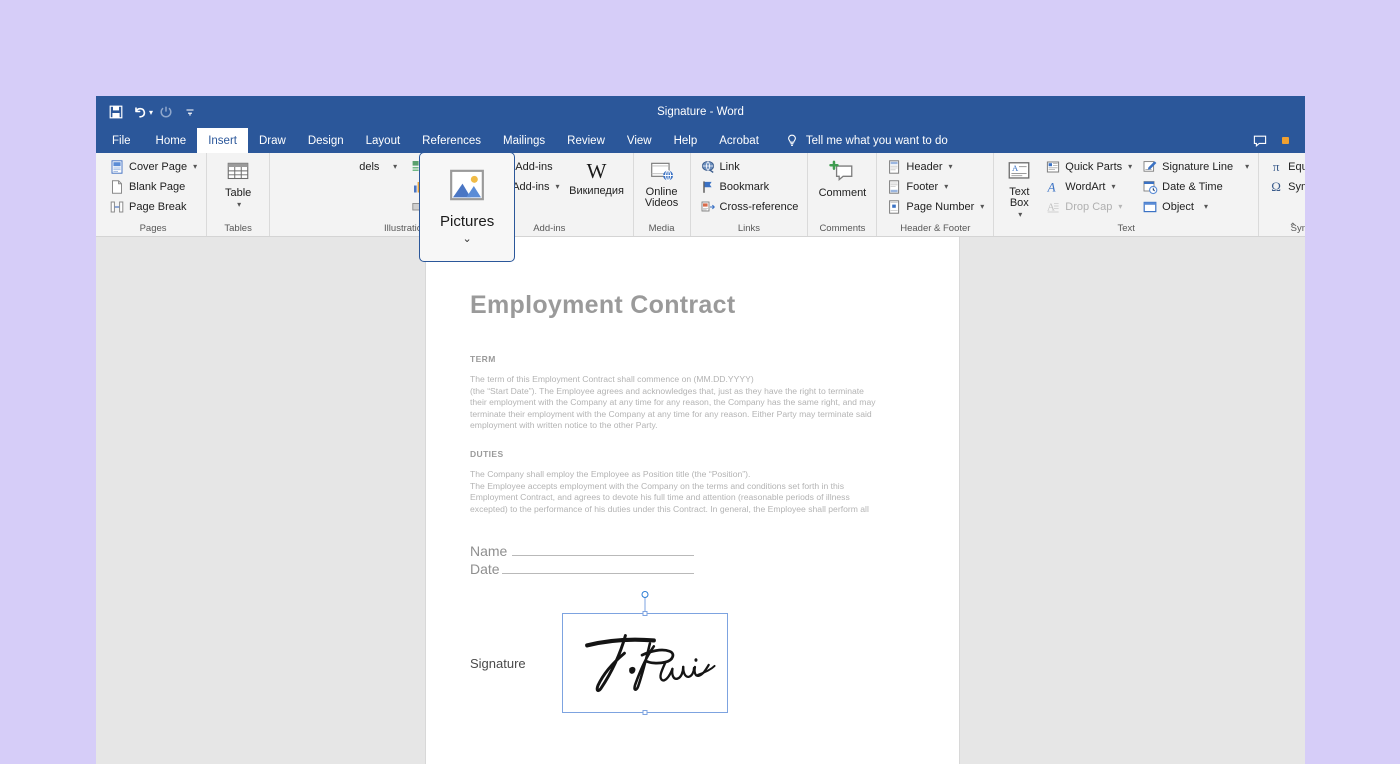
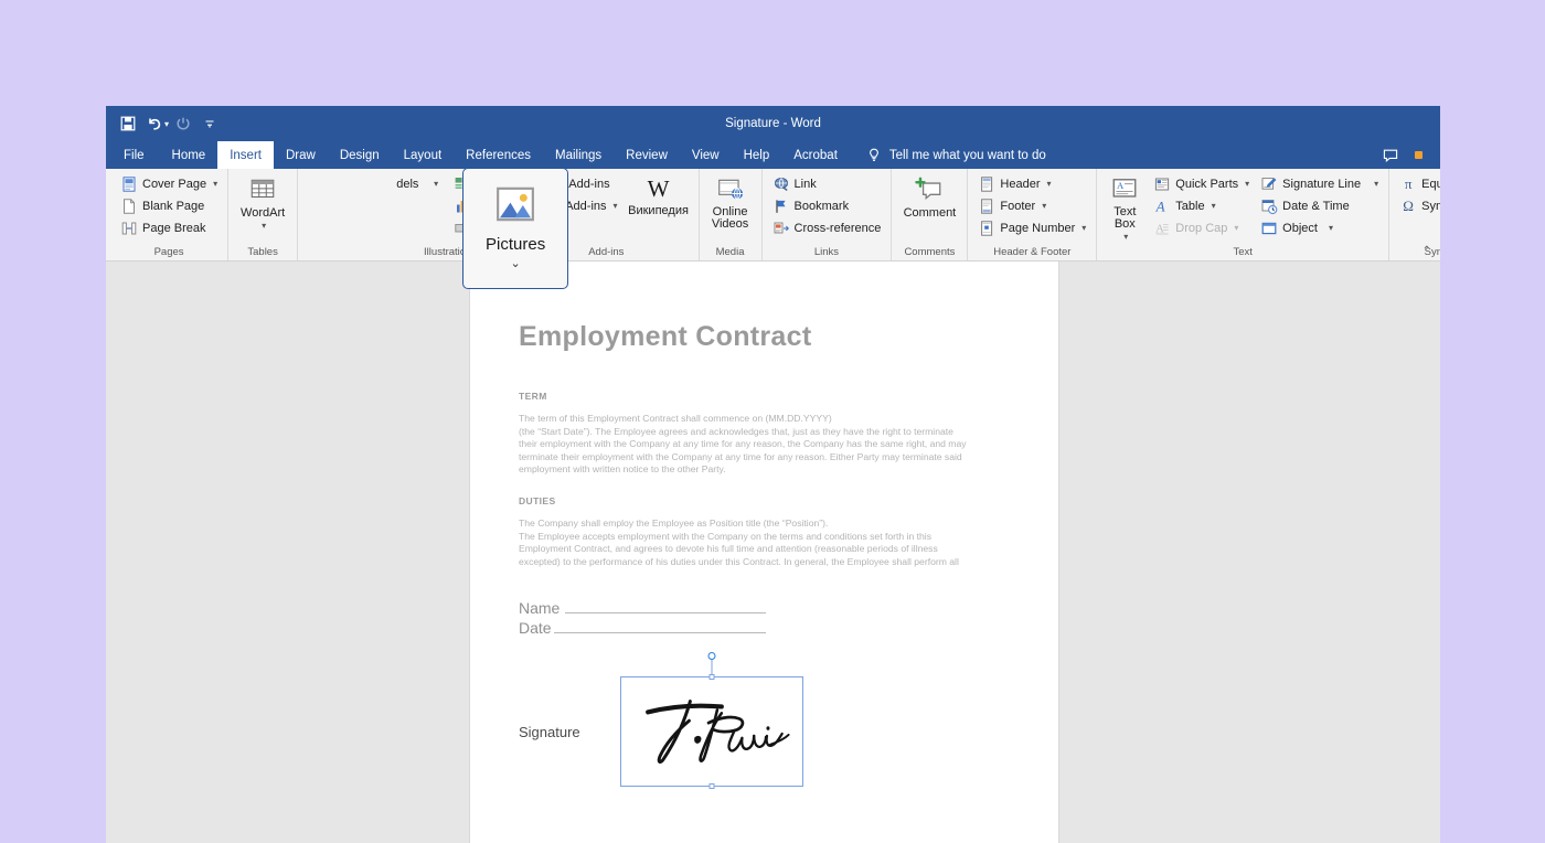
  ▾
  Signature - Word
  File
  Home
  Insert
  Draw
  Design
  Layout
  References
  Mailings
  Review
  View
  Help
  Acrobat
  Tell me what you want to do
  Cover Page
  ▾
  Blank Page
  Page Break
  Pages
- Table
+ WordArt
  ▾
  Tables
  dels
  ▾
  Illustrati
  Pictures
  ⌄
  Add-ins
  Add-ins
  ▾
  W
  Википедия
  Add-ins
  Online Videos
  Media
  Link
  Bookmark
  Cross-reference
  Links
  Comment
  Comments
  Header
  ▾
  Footer
  ▾
  Page Number
  ▾
  Header & Footer
  A
  Text Box
  ▾
  Quick Parts
  ▾
  A
- WordArt
+ Table
  ▾
  A
  Drop Cap
  ▾
  Signature Line
  ▾
  Date & Time
  Object
  ▾
  Text
  π
  Ω
  ⌃
  Employment Contract
  TERM
  The term of this Employment Contract shall commence on (MM.DD.YYYY)
  (the “Start Date”). The Employee agrees and acknowledges that, just as they have the right to terminate
  their employment with the Company at any time for any reason, the Company has the same right, and may
  terminate their employment with the Company at any time for any reason. Either Party may terminate said
  employment with written notice to the other Party.
  DUTIES
  The Company shall employ the Employee as Position title (the “Position”).
  The Employee accepts employment with the Company on the terms and conditions set forth in this
  Employment Contract, and agrees to devote his full time and attention (reasonable periods of illness
  excepted) to the performance of his duties under this Contract. In general, the Employee shall perform all
  Name
  Date
  Signature
